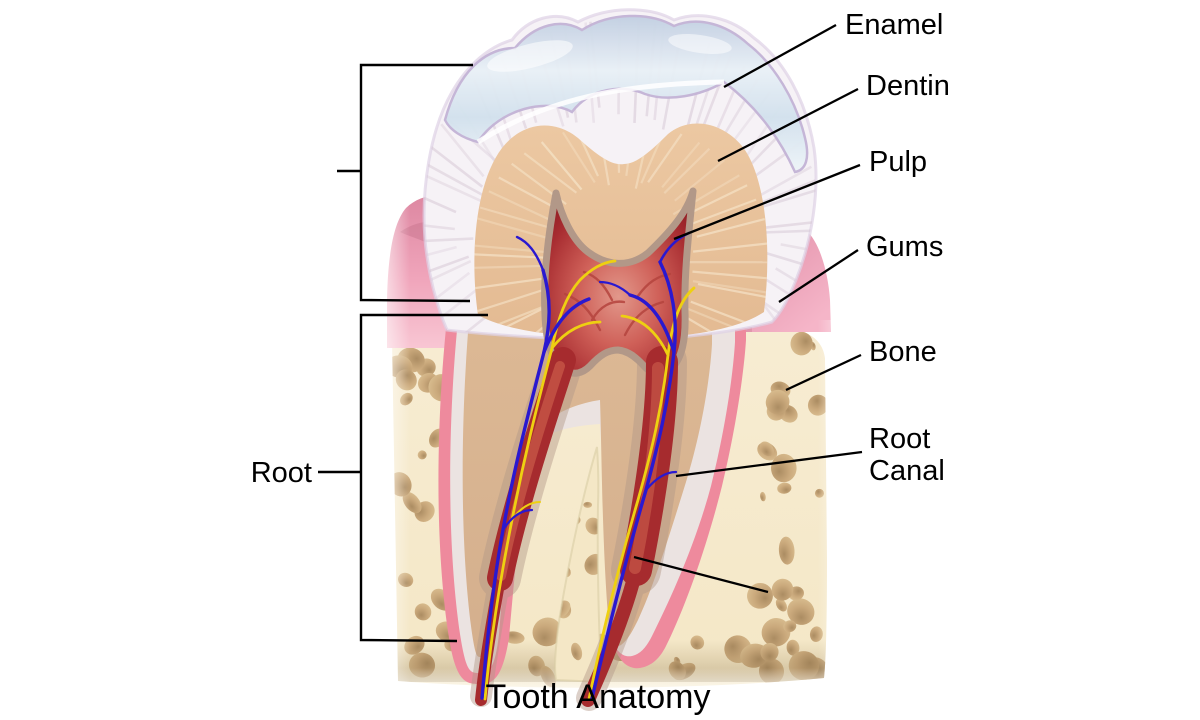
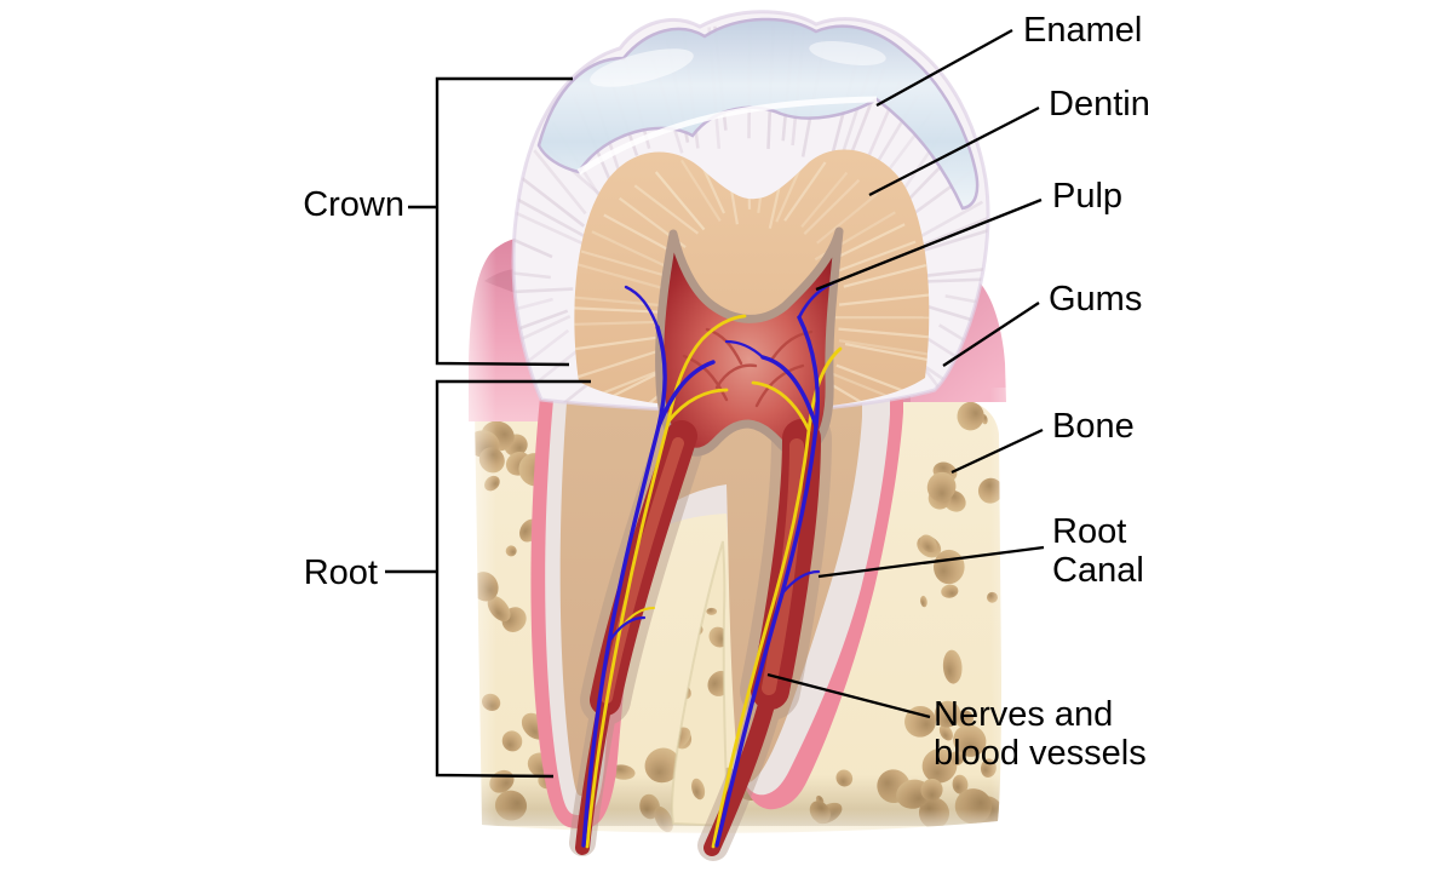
  Enamel
  Dentin
  Pulp
  Gums
  Bone
  Root
  Canal
+ Nerves and
+ blood vessels
+ Crown
  Root
- Tooth Anatomy
